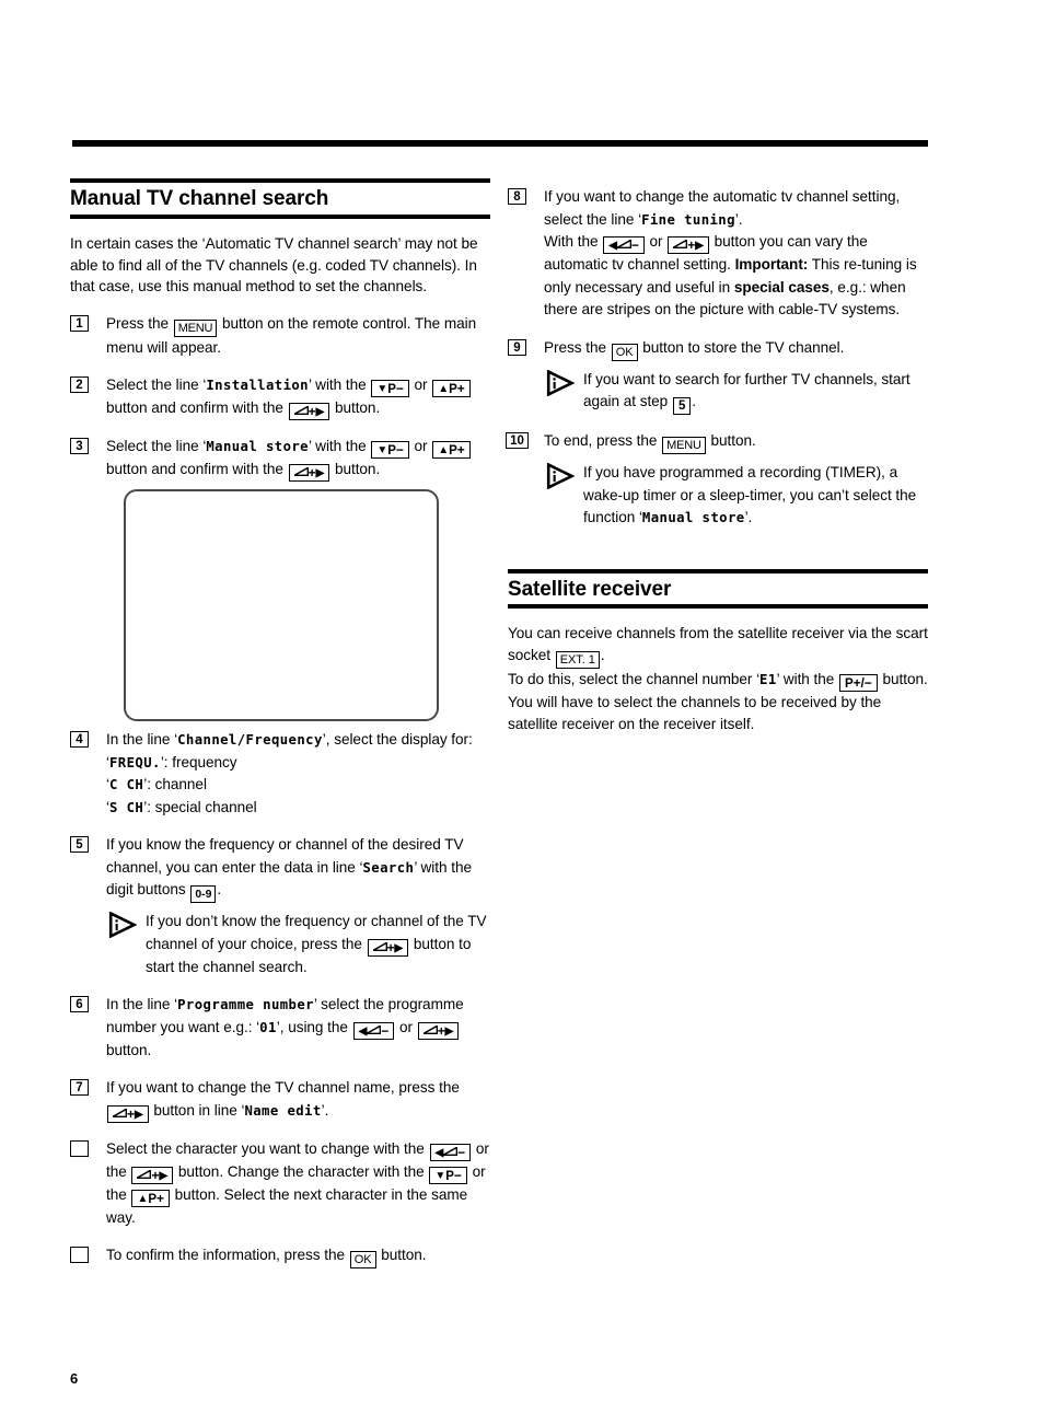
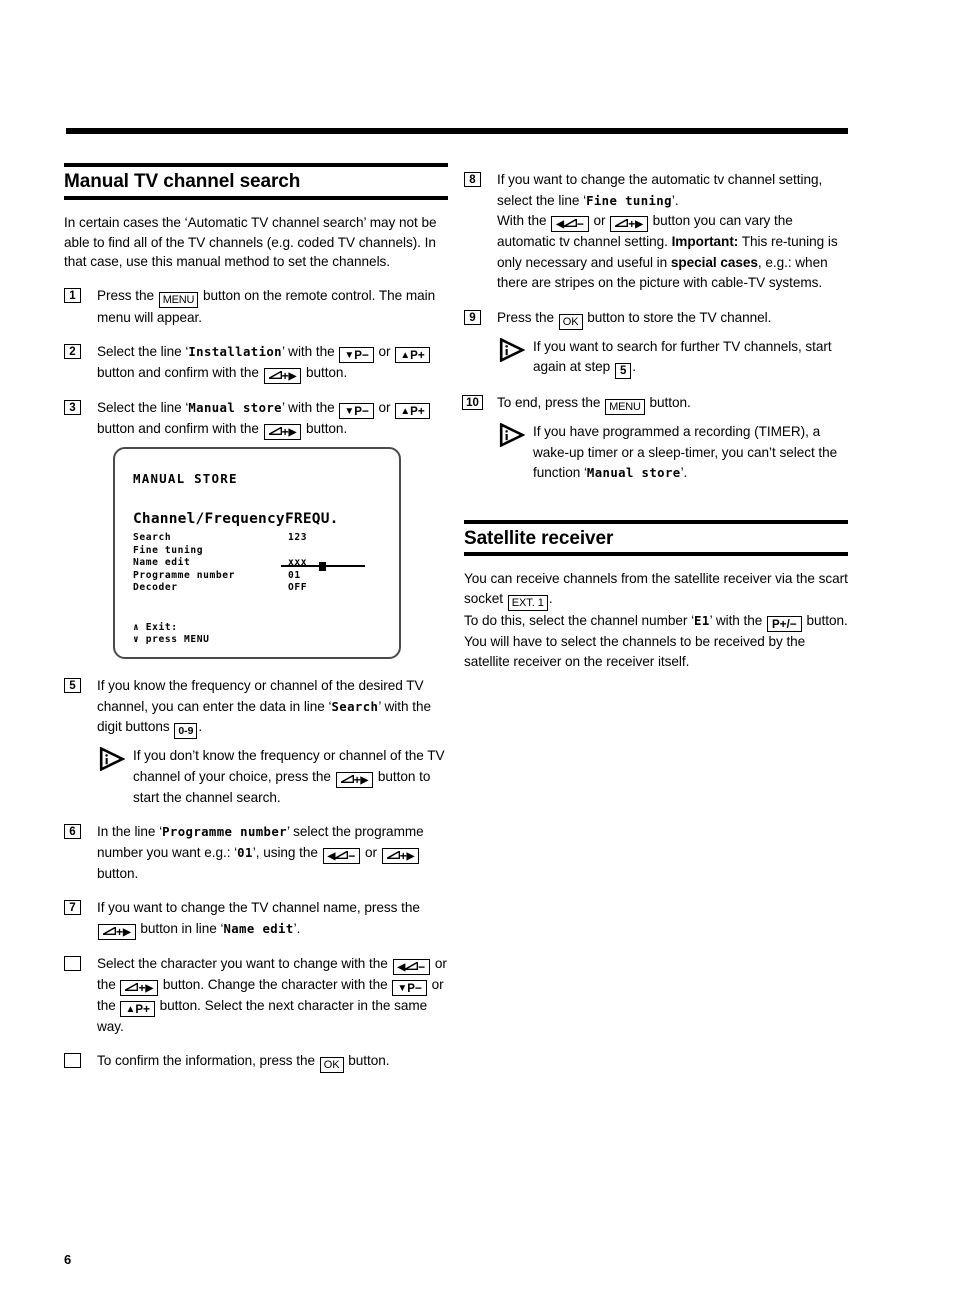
  Manual TV channel search
  In certain cases the ‘Automatic TV channel search’ may not be able to find all of the TV channels (e.g. coded TV channels). In that case, use this manual method to set the channels.
  1
  Press the MENU button on the remote control. The main menu will appear.
  2
  Select the line ‘Installation’ with the ▼P− or ▲P+ button and confirm with the +▶ button.
  3
  Select the line ‘Manual store’ with the ▼P− or ▲P+ button and confirm with the +▶ button.
- 4
- In the line ‘Channel/Frequency’, select the display for:
- ‘FREQU.’: frequency
- ‘C CH’: channel
- ‘S CH’: special channel
  5
  If you know the frequency or channel of the desired TV channel, you can enter the data in line ‘Search’ with the digit buttons 0-9 .
  If you don’t know the frequency or channel of the TV channel of your choice, press the +▶ button to start the channel search.
  6
  In the line ‘Programme number’ select the programme number you want e.g.: ‘01’, using the ◀ − or +▶ button.
  7
  If you want to change the TV channel name, press the +▶ button in line ‘Name edit’.
  Select the character you want to change with the ◀ − or the +▶ button. Change the character with the ▼P− or the ▲P+ button. Select the next character in the same way.
  To confirm the information, press the OK button.
+ MANUAL STORE
+ Channel/Frequency
+ FREQU.
+ Search
+ 123
+ Fine tuning
+ Name edit
+ xxx
+ Programme number
+ 01
+ Decoder
+ OFF
+ ∧ Exit:
+ ∨ press MENU
  8
  If you want to change the automatic tv channel setting, select the line ‘Fine tuning’.
  With the ◀ − or +▶ button you can vary the automatic tv channel setting. Important: This re-tuning is only necessary and useful in special cases, e.g.: when there are stripes on the picture with cable-TV systems.
  9
  Press the OK button to store the TV channel.
  If you want to search for further TV channels, start again at step 5 .
  10
  To end, press the MENU button.
  If you have programmed a recording (TIMER), a wake-up timer or a sleep-timer, you can’t select the function ‘Manual store’.
  Satellite receiver
  You can receive channels from the satellite receiver via the scart socket EXT. 1 .
  To do this, select the channel number ‘E1’ with the P+/− button. You will have to select the channels to be received by the satellite receiver on the receiver itself.
  6
